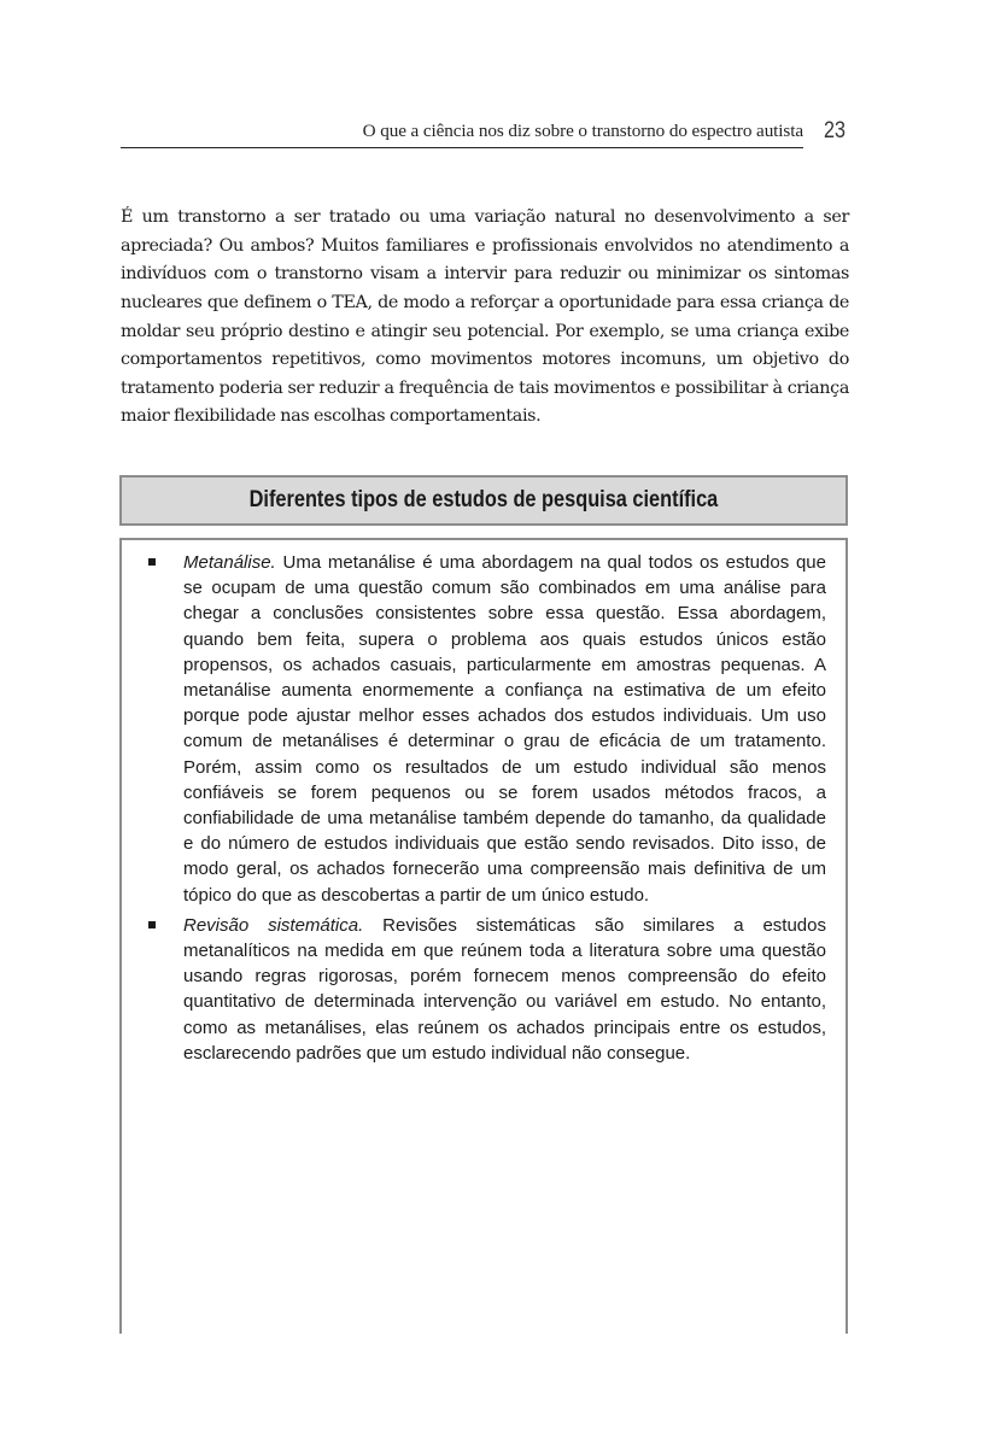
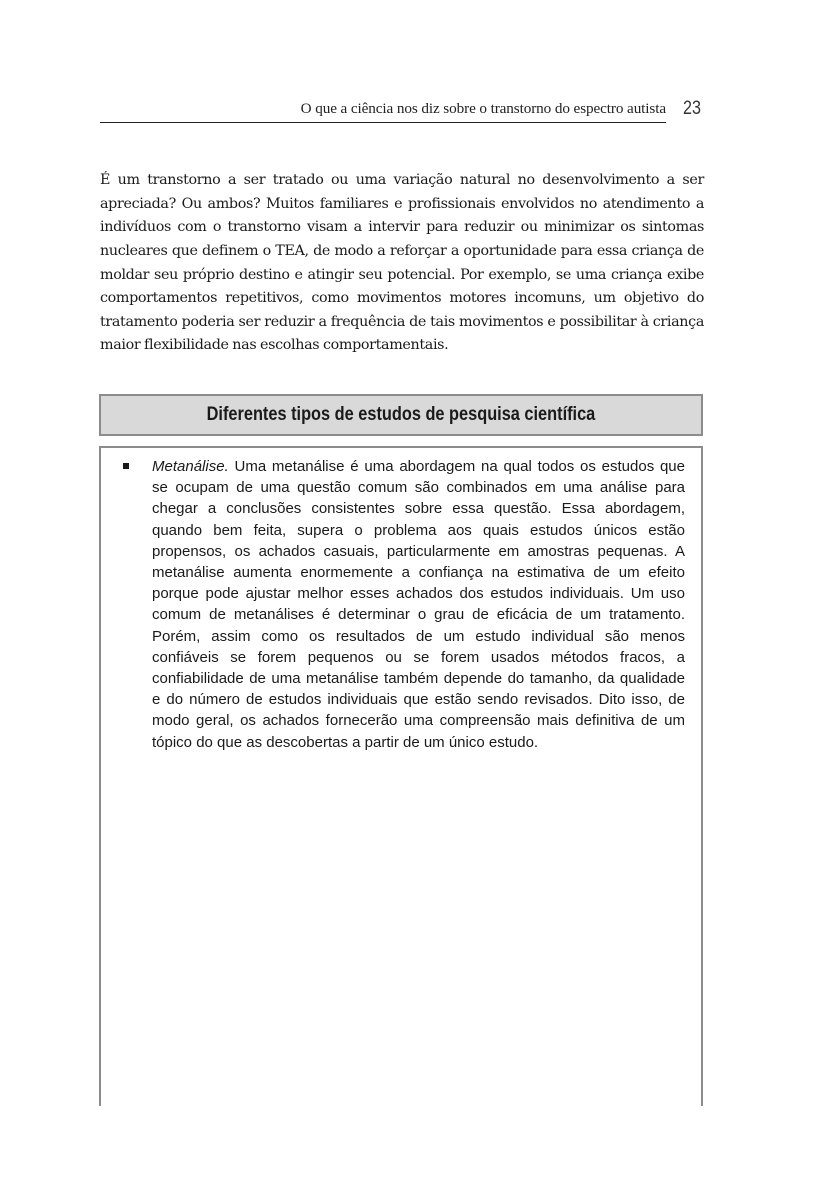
  O que a ciência nos diz sobre o transtorno do espectro autista
  23
  É um transtorno a ser tratado ou uma variação natural no desenvolvimento a ser apreciada? Ou ambos? Muitos familiares e profissionais envolvidos no atendimento a indivíduos com o transtorno visam a intervir para reduzir ou minimizar os sintomas nucleares que definem o TEA, de modo a reforçar a oportunidade para essa criança de moldar seu próprio destino e atingir seu potencial. Por exemplo, se uma criança exibe comportamentos repetitivos, como movimentos motores incomuns, um objetivo do tratamento poderia ser reduzir a frequência de tais movimentos e possibilitar à criança maior flexibilidade nas escolhas comportamentais.
  Diferentes tipos de estudos de pesquisa científica
  Metanálise. Uma metanálise é uma abordagem na qual todos os estudos que se ocupam de uma questão comum são combinados em uma análise para chegar a conclusões consistentes sobre essa questão. Essa abordagem, quando bem feita, supera o problema aos quais estudos únicos estão propensos, os achados casuais, particularmente em amostras pequenas. A metanálise aumenta enormemente a confiança na estimativa de um efeito porque pode ajustar melhor esses achados dos estudos individuais. Um uso comum de metanálises é determinar o grau de eficácia de um tratamento. Porém, assim como os resultados de um estudo individual são menos confiáveis se forem pequenos ou se forem usados métodos fracos, a confiabilidade de uma metanálise também depende do tamanho, da qualidade e do número de estudos individuais que estão sendo revisados. Dito isso, de modo geral, os achados fornecerão uma compreensão mais definitiva de um tópico do que as descobertas a partir de um único estudo.
- Revisão sistemática. Revisões sistemáticas são similares a estudos metanalíticos na medida em que reúnem toda a literatura sobre uma questão usando regras rigorosas, porém fornecem menos compreensão do efeito quantitativo de determinada intervenção ou variável em estudo. No entanto, como as metanálises, elas reúnem os achados principais entre os estudos, esclarecendo padrões que um estudo individual não consegue.
